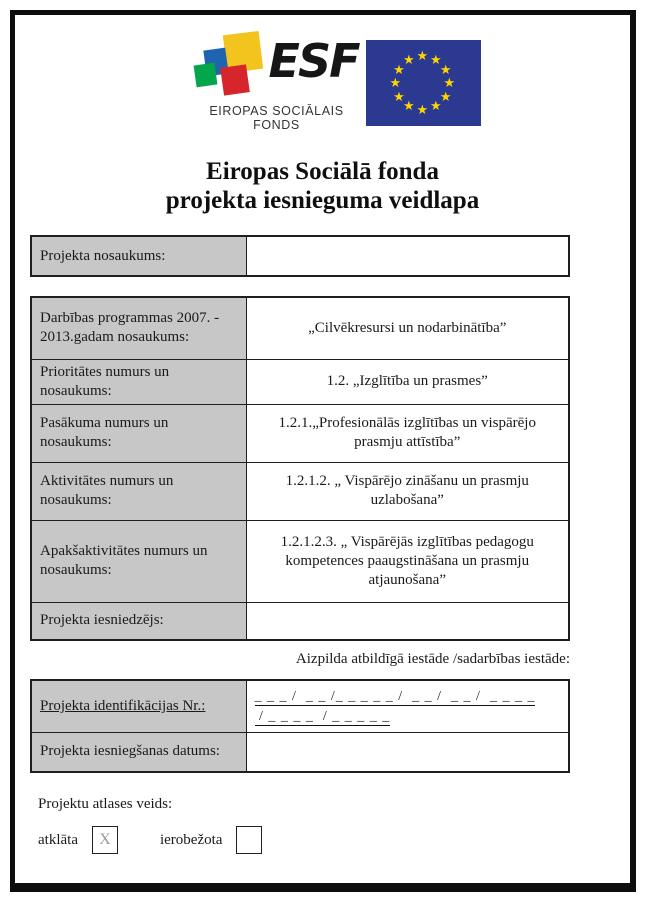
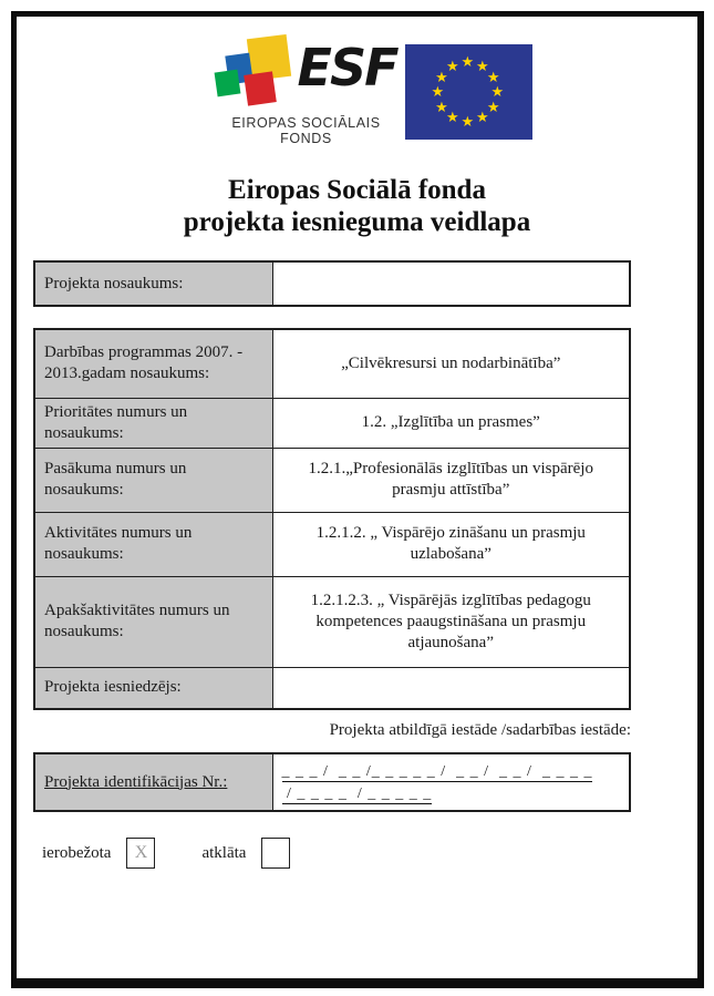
  ESF
  EIROPAS SOCIĀLAIS
  FONDS
  ★
  ★
  ★
  ★
  ★
  ★
  ★
  ★
  ★
  ★
  ★
  ★
  Eiropas Sociālā fonda
  projekta iesnieguma veidlapa
  Projekta nosaukums:
  Darbības programmas 2007. - 2013.gadam nosaukums:	„Cilvēkresursi un nodarbinātība”
  Prioritātes numurs un nosaukums:	1.2. „Izglītība un prasmes”
  Pasākuma numurs un nosaukums:	1.2.1.„Profesionālās izglītības un vispārējo prasmju attīstība”
  Aktivitātes numurs un nosaukums:	1.2.1.2. „ Vispārējo zināšanu un prasmju uzlabošana”
  Apakšaktivitātes numurs un nosaukums:	1.2.1.2.3. „ Vispārējās izglītības pedagogu kompetences paaugstināšana un prasmju atjaunošana”
  Projekta iesniedzējs:
- Aizpilda atbildīgā iestāde /sadarbības iestāde:
+ Projekta atbildīgā iestāde /sadarbības iestāde:
  Projekta identifikācijas Nr.:	_ _ _ / _ _ /_ _ _ _ _ / _ _ / _ _ / _ _ _ _ / _ _ _ _ / _ _ _ _ _
- Projekta iesniegšanas datums:
- Projektu atlases veids:
- atklāta
+ ierobežota
  X
- ierobežota
+ atklāta
